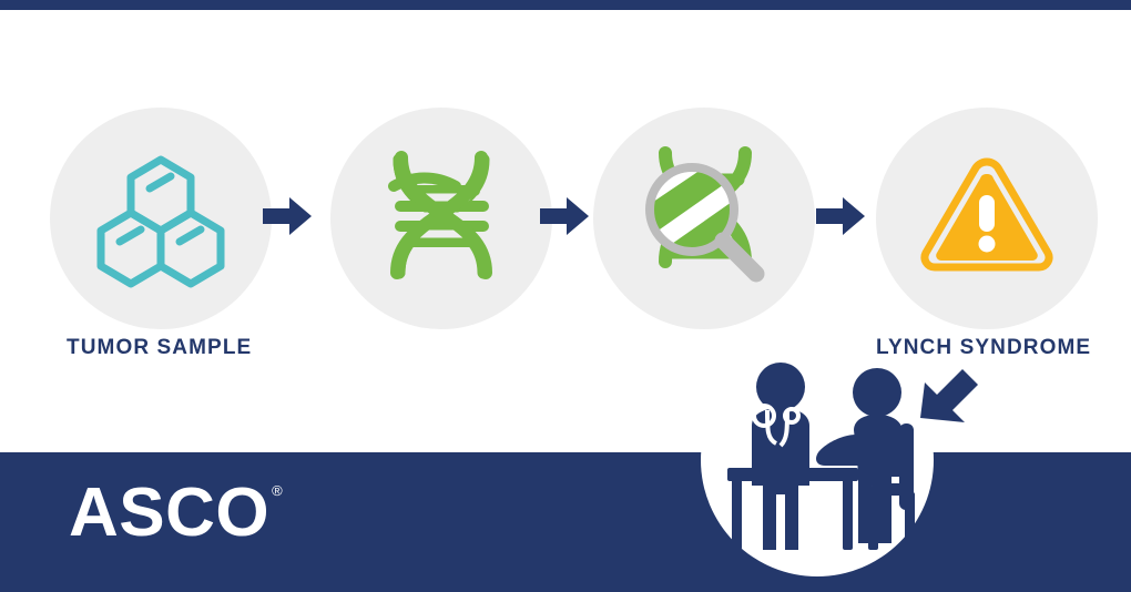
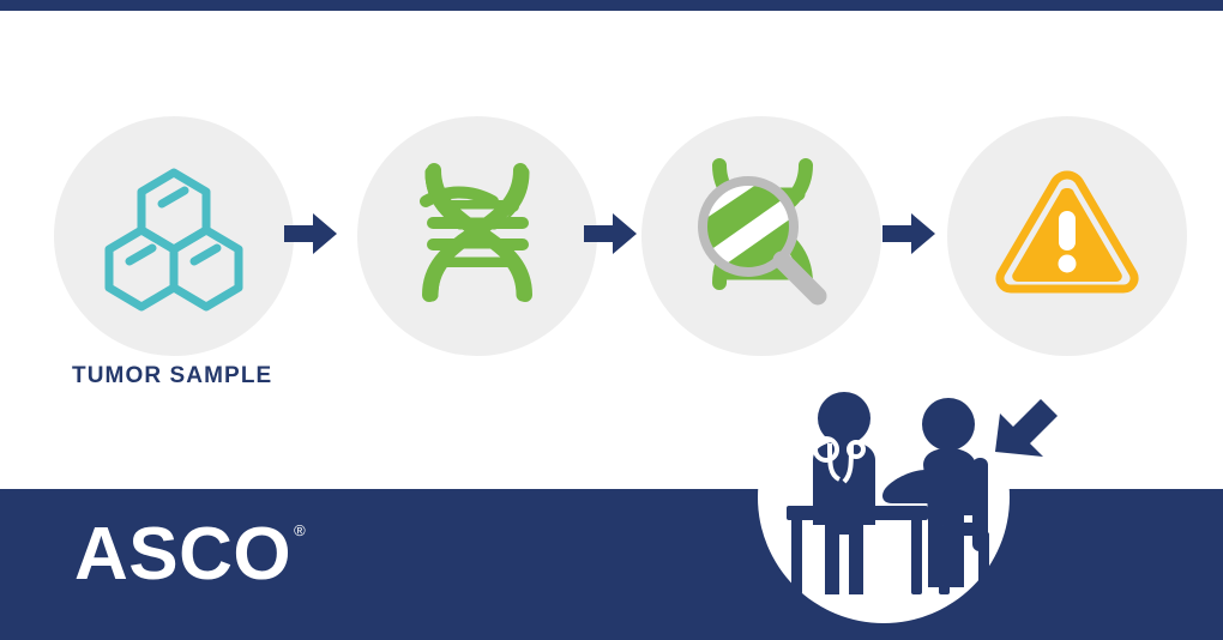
  TUMOR SAMPLE
- LYNCH SYNDROME
  ASCO
  ®
